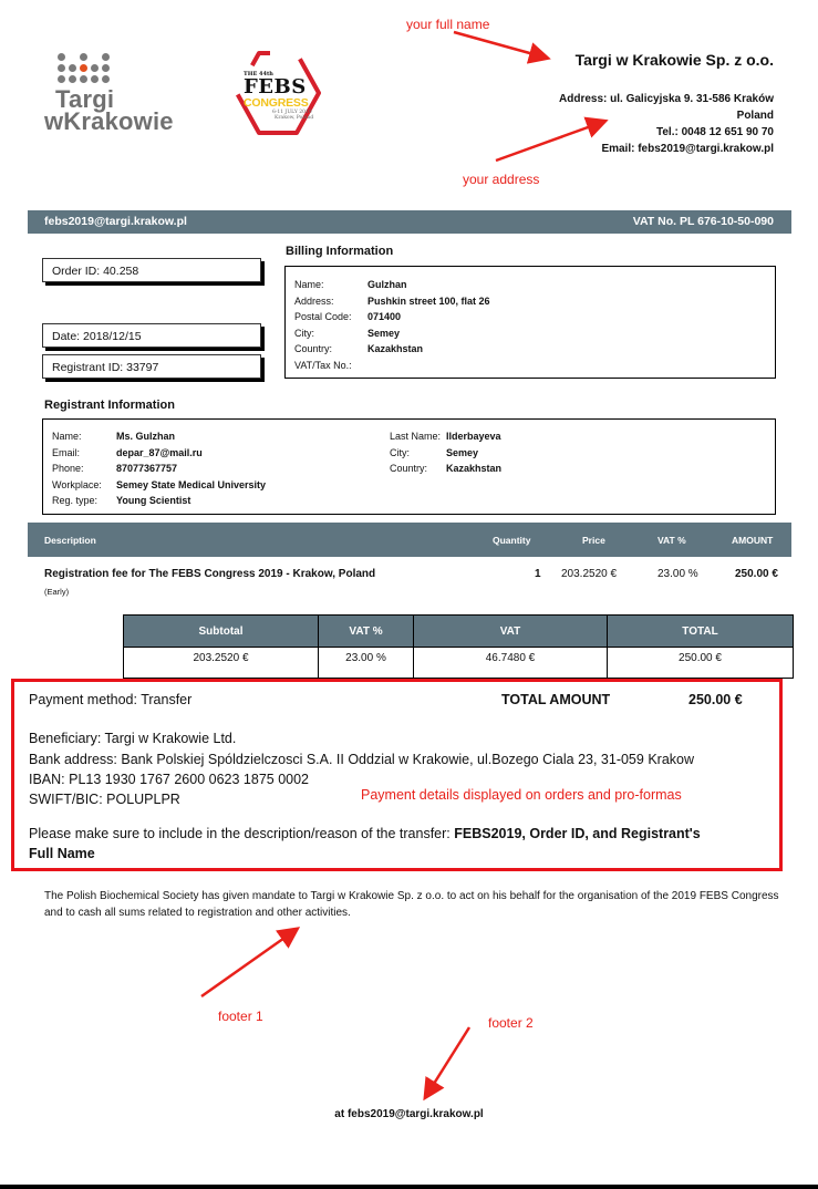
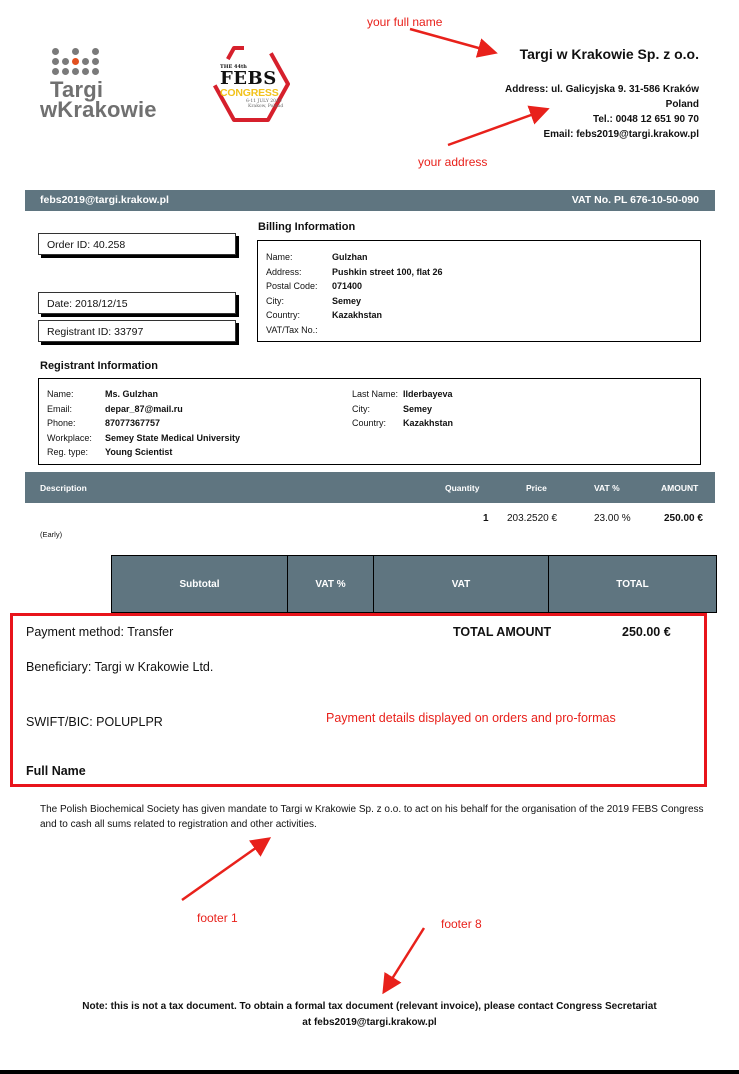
  Targi
  wKrakowie
  FEBS
  CONGRESS
  your full name
  your address
  footer 1
- footer 2
+ footer 8
  Targi w Krakowie Sp. z o.o.
  Address: ul. Galicyjska 9. 31-586 Kraków
  Poland
  Tel.: 0048 12 651 90 70
  Email: febs2019@targi.krakow.pl
  febs2019@targi.krakow.pl
  VAT No. PL 676-10-50-090
  Order ID: 40.258
  Date: 2018/12/15
  Registrant ID: 33797
  Billing Information
  Name:
  Gulzhan
  Address:
  Pushkin street 100, flat 26
  Postal Code:
  071400
  City:
  Semey
  Country:
  Kazakhstan
  VAT/Tax No.:
  Registrant Information
  Name:
  Ms. Gulzhan
  Email:
  depar_87@mail.ru
  Phone:
  87077367757
  Workplace:
  Semey State Medical University
  Reg. type:
  Young Scientist
  Last Name:
  Ilderbayeva
  City:
  Semey
  Country:
  Kazakhstan
  Description
  Quantity
  Price
  VAT %
  AMOUNT
- Registration fee for The FEBS Congress 2019 - Krakow, Poland
  (Early)
  1
  203.2520 €
  23.00 %
  250.00 €
  Subtotal	VAT %	VAT	TOTAL
- 203.2520 €	23.00 %	46.7480 €	250.00 €
  Payment method: Transfer
  TOTAL AMOUNT
  250.00 €
  Beneficiary: Targi w Krakowie Ltd.
- Bank address: Bank Polskiej Spóldzielczosci S.A. II Oddzial w Krakowie, ul.Bozego Ciala 23, 31-059 Krakow
- IBAN: PL13 1930 1767 2600 0623 1875 0002
  SWIFT/BIC: POLUPLPR
  Payment details displayed on orders and pro-formas
- Please make sure to include in the description/reason of the transfer: FEBS2019, Order ID, and Registrant's
  Full Name
  The Polish Biochemical Society has given mandate to Targi w Krakowie Sp. z o.o. to act on his behalf for the organisation of the 2019 FEBS Congress and to cash all sums related to registration and other activities.
+ Note: this is not a tax document. To obtain a formal tax document (relevant invoice), please contact Congress Secretariat
  at febs2019@targi.krakow.pl
